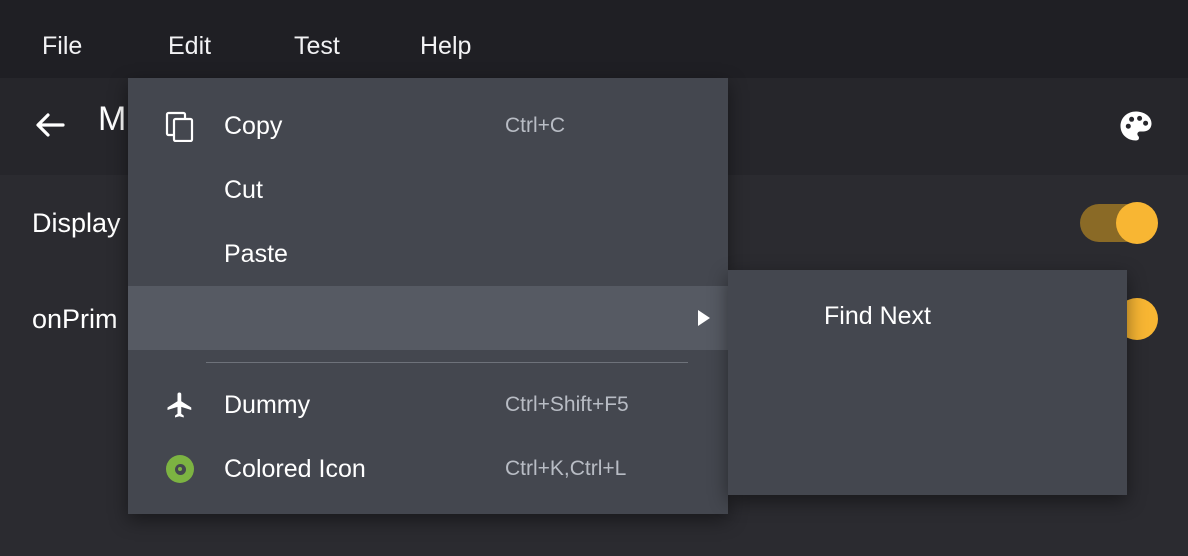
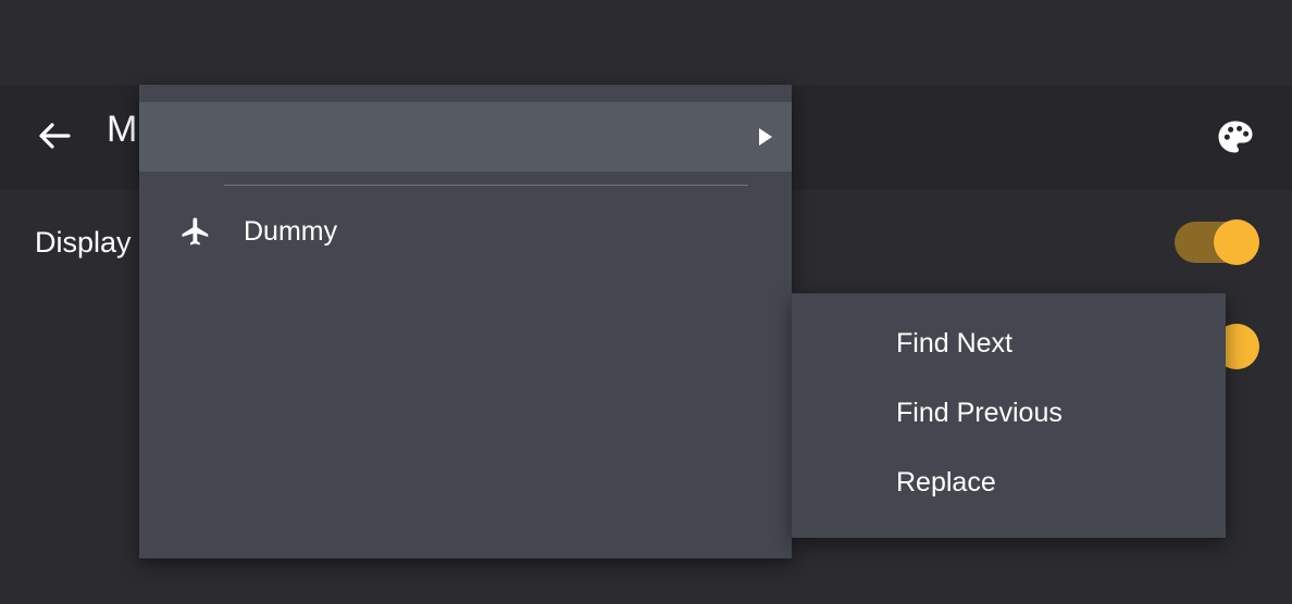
- File
- Edit
- Test
- Help
  M
  Display
- onPrim
- Copy
- Ctrl+C
- Cut
- Paste
  Dummy
- Ctrl+Shift+F5
- Colored Icon
- Ctrl+K,Ctrl+L
  Find Next
+ Find Previous
+ Replace
